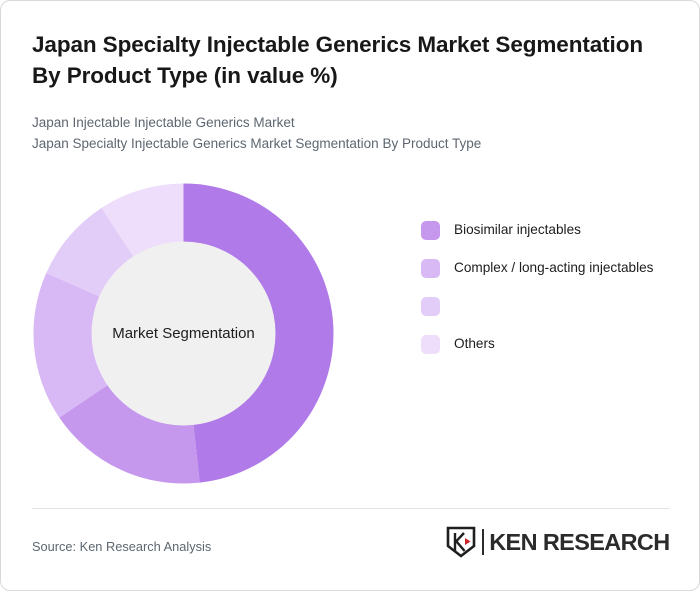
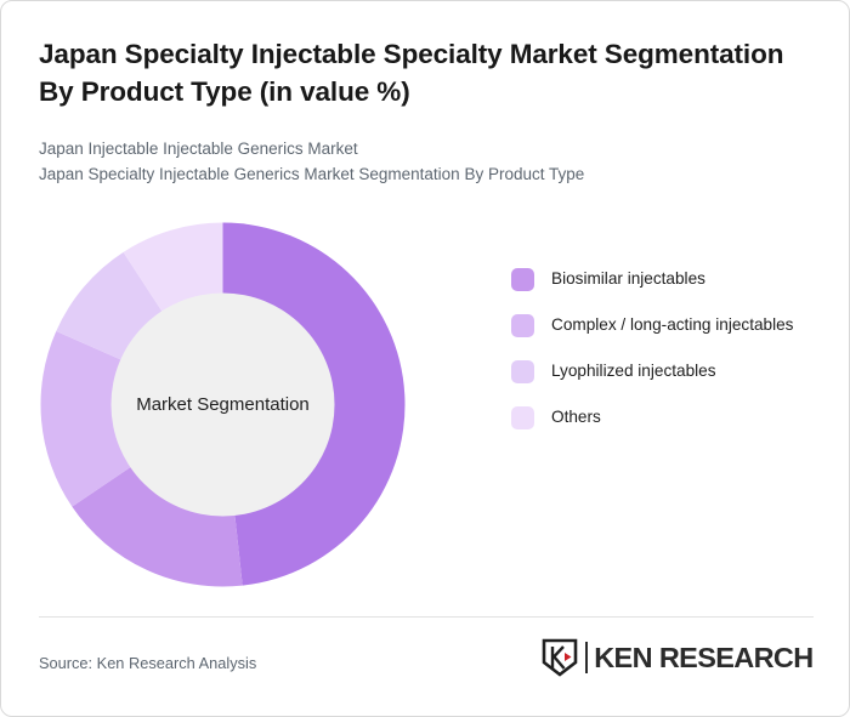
- Japan Specialty Injectable Generics Market Segmentation By Product Type (in value %)
+ Japan Specialty Injectable Specialty Market Segmentation By Product Type (in value %)
  Japan Injectable Injectable Generics Market
  Japan Specialty Injectable Generics Market Segmentation By Product Type
  Market Segmentation
  Biosimilar injectables
  Complex / long-acting injectables
+ Lyophilized injectables
  Others
  Source: Ken Research Analysis
  KEN RESEARCH
